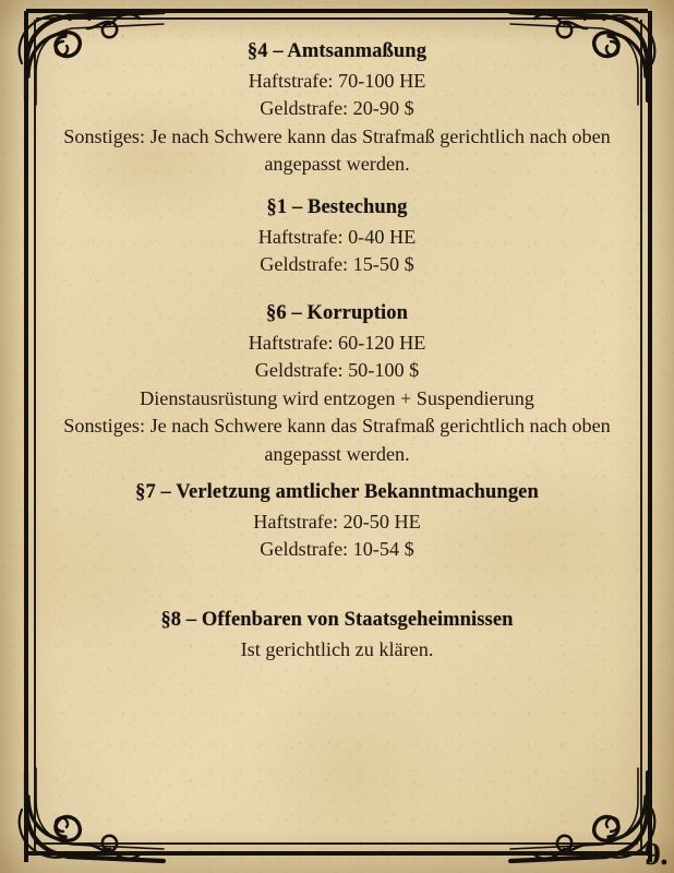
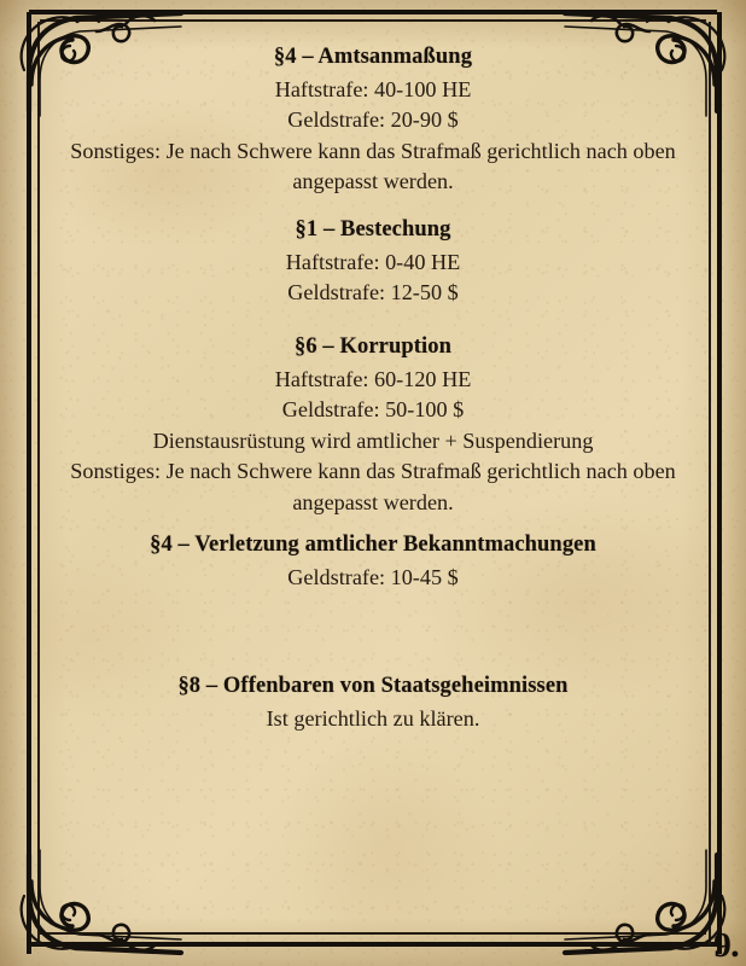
  §4 – Amtsanmaßung
- Haftstrafe: 70-100 HE
+ Haftstrafe: 40-100 HE
  Geldstrafe: 20-90 $
  Sonstiges: Je nach Schwere kann das Strafmaß gerichtlich nach oben angepasst werden.
  §1 – Bestechung
  Haftstrafe: 0-40 HE
- Geldstrafe: 15-50 $
+ Geldstrafe: 12-50 $
  §6 – Korruption
  Haftstrafe: 60-120 HE
  Geldstrafe: 50-100 $
- Dienstausrüstung wird entzogen + Suspendierung
+ Dienstausrüstung wird amtlicher + Suspendierung
  Sonstiges: Je nach Schwere kann das Strafmaß gerichtlich nach oben angepasst werden.
- §7 – Verletzung amtlicher Bekanntmachungen
+ §4 – Verletzung amtlicher Bekanntmachungen
- Haftstrafe: 20-50 HE
- Geldstrafe: 10-54 $
+ Geldstrafe: 10-45 $
  §8 – Offenbaren von Staatsgeheimnissen
  Ist gerichtlich zu klären.
  9.
